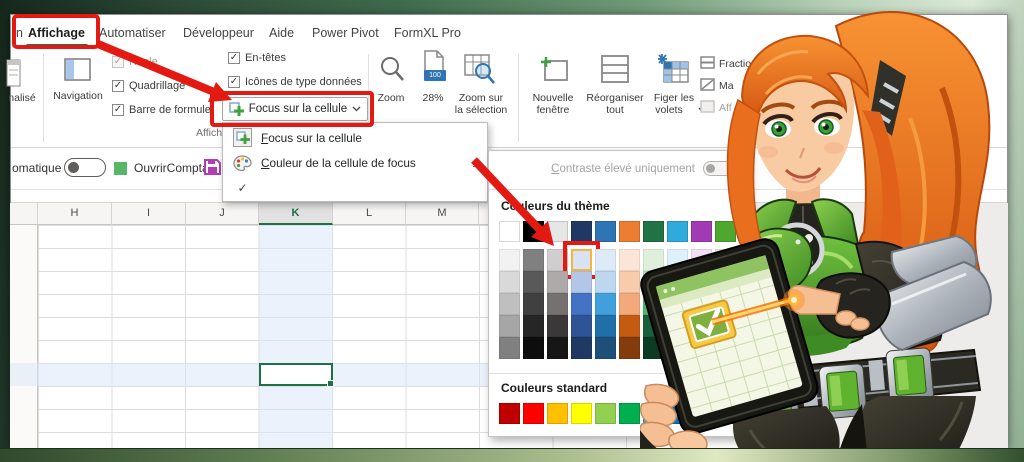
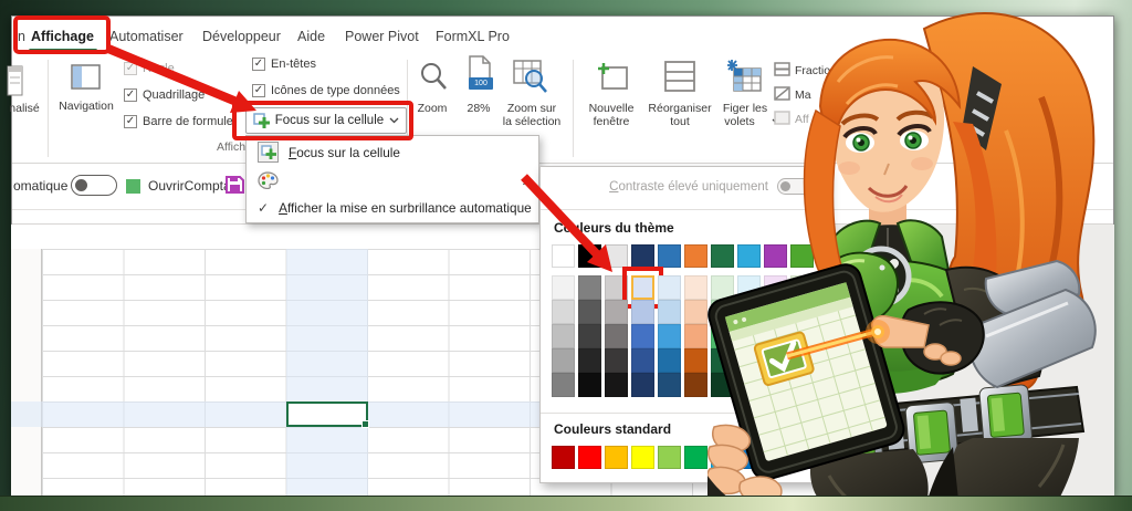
  n
  Affichage
  Automatiser
  Développeur
  Aide
  Power Pivot
  FormXL Pro
  nalisé
  Navigation
  ✓
  ✓
  Quadrillage
  ✓
  Barre de formule
  ✓
  En-têtes
  ✓
  Icônes de type données
  Focus sur la cellule
  Affich
  Zoom
  28%
  Zoom sur
  la sélection
  Nouvelle
  fenêtre
  Réorganiser
  tout
  Figer les
  volets
  Fractio
  Ma
  Aff
  omatique
  OuvrirCompt
- H
- I
- J
- K
- L
- M
  Focus sur la cellule
- Couleur de la cellule de focus
  ✓
+ Afficher la mise en surbrillance automatique
  Contraste élevé uniquement
  Cleurs du thème
  Couleurs standard
